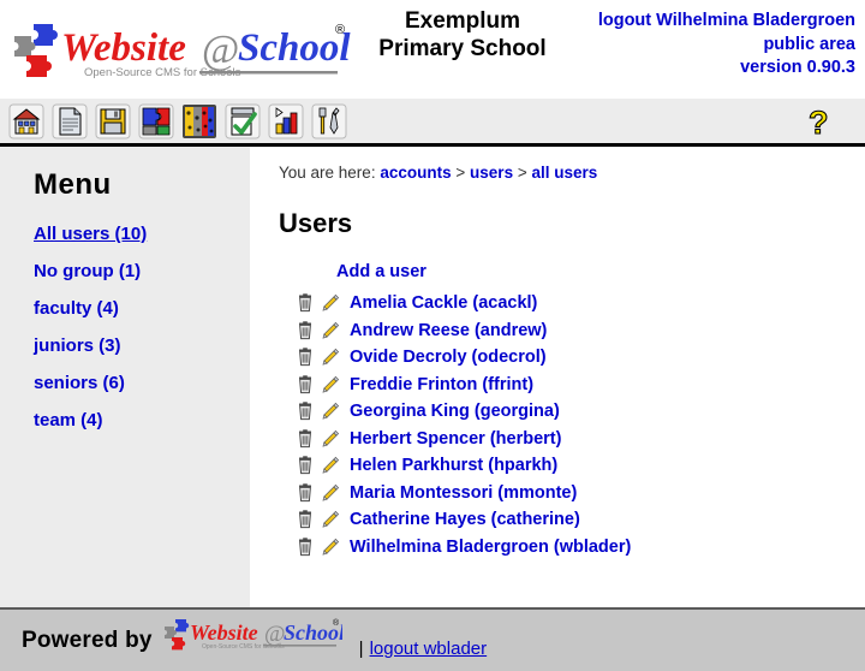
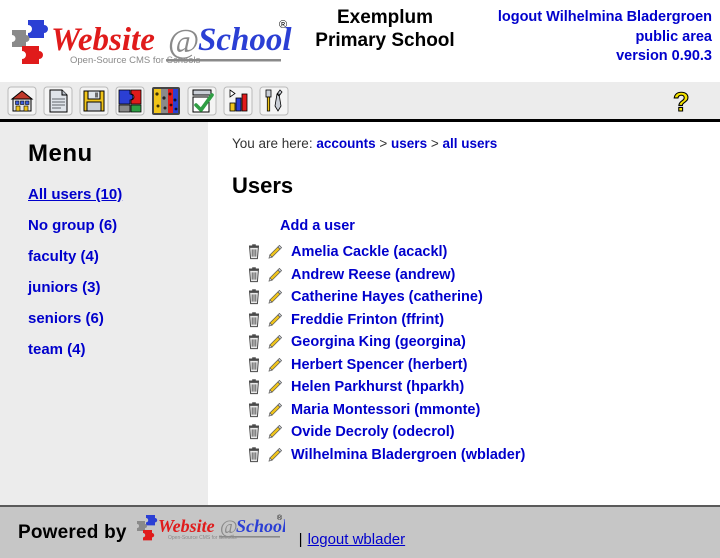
  Website
  @
  School
  ®
  Open-Source CMS for
  Exemplum
  Primary School
  logout Wilhelmina Bladergroen
  public area
  version 0.90.3
  ?
  Menu
  All users (10)
- No group (1)
+ No group (6)
  faculty (4)
  juniors (3)
  seniors (6)
  team (4)
  You are here: accounts > users > all users
  Users
  Add a user
  Amelia Cackle (acackl)
  Andrew Reese (andrew)
- Ovide Decroly (odecrol)
+ Catherine Hayes (catherine)
  Freddie Frinton (ffrint)
  Georgina King (georgina)
  Herbert Spencer (herbert)
  Helen Parkhurst (hparkh)
  Maria Montessori (mmonte)
- Catherine Hayes (catherine)
+ Ovide Decroly (odecrol)
  Wilhelmina Bladergroen (wblader)
  Powered by
  Website
  @
  School
  |
  logout wblader
